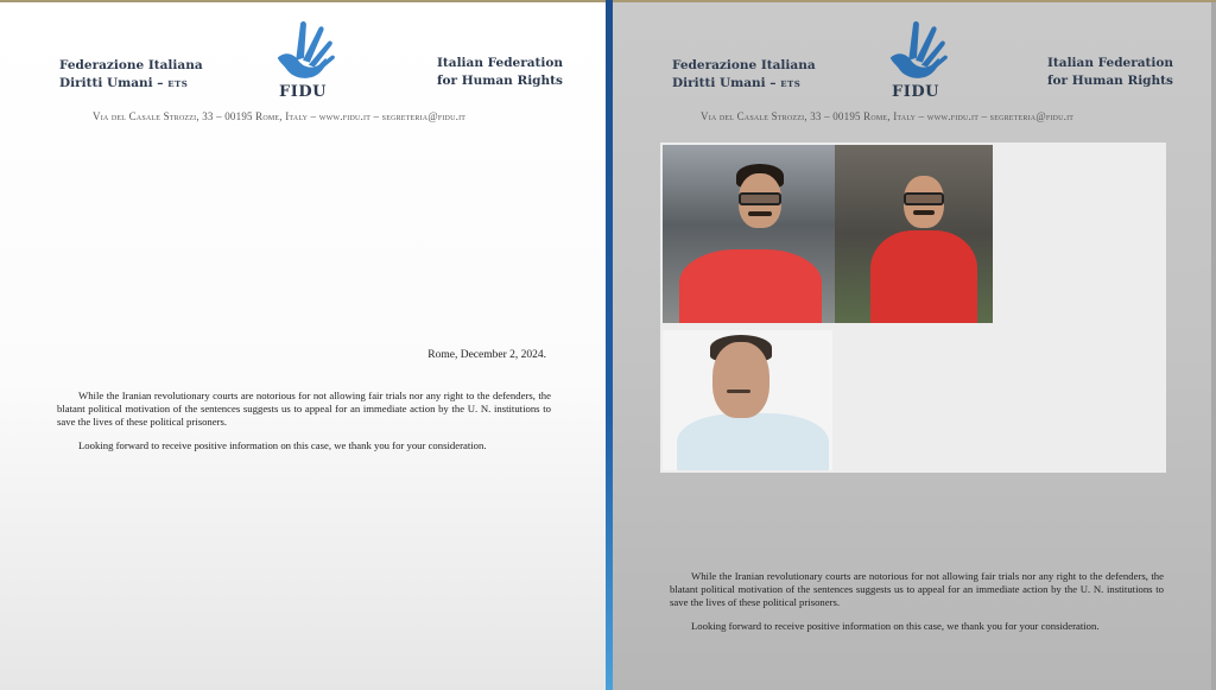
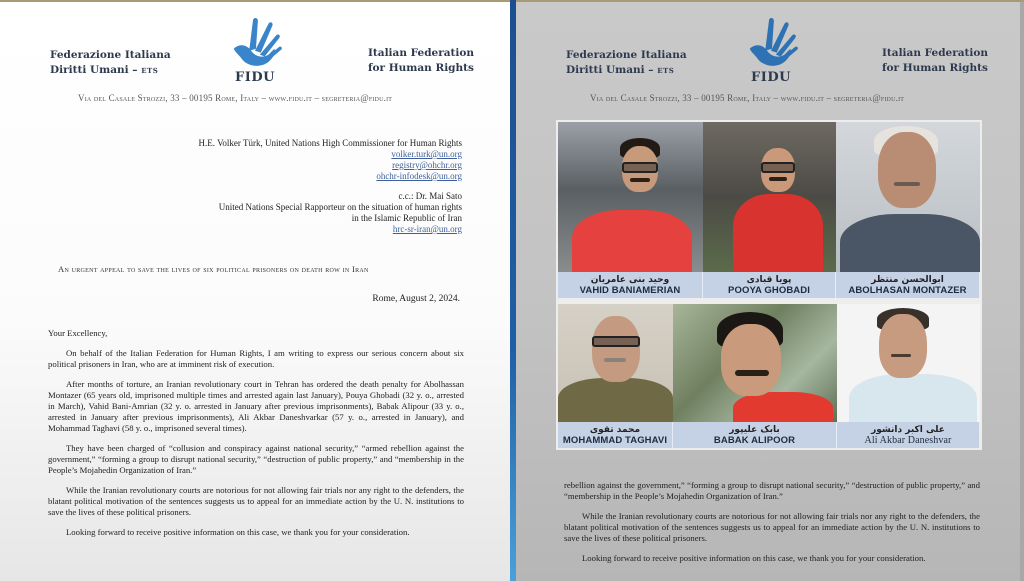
  Federazione Italiana
  Diritti Umani – ETS
  FIDU
  Italian Federation
  for Human Rights
  Via del Casale Strozzi, 33 – 00195 Rome, Italy – www.fidu.it – segreteria@fidu.it
+ H.E. Volker Türk, United Nations High Commissioner for Human Rights
+ volker.turk@un.org
+ registry@ohchr.org
+ ohchr-infodesk@un.org
+ c.c.: Dr. Mai Sato
+ United Nations Special Rapporteur on the situation of human rights
+ in the Islamic Republic of Iran
+ hrc-sr-iran@un.org
+ An urgent appeal to save the lives of six political prisoners on death row in Iran
- Rome, December 2, 2024.
+ Rome, August 2, 2024.
+ Your Excellency,
+ On behalf of the Italian Federation for Human Rights, I am writing to express our serious concern about six political prisoners in Iran, who are at imminent risk of execution.
+ After months of torture, an Iranian revolutionary court in Tehran has ordered the death penalty for Abolhassan Montazer (65 years old, imprisoned multiple times and arrested again last January), Pouya Ghobadi (32 y. o., arrested in March), Vahid Bani-Amrian (32 y. o. arrested in January after previous imprisonments), Babak Alipour (33 y. o., arrested in January after previous imprisonments), Ali Akbar Daneshvarkar (57 y. o., arrested in January), and Mohammad Taghavi (58 y. o., imprisoned several times).
+ They have been charged of “collusion and conspiracy against national security,” “armed rebellion against the government,” “forming a group to disrupt national security,” “destruction of public property,” and “membership in the People’s Mojahedin Organization of Iran.”
  While the Iranian revolutionary courts are notorious for not allowing fair trials nor any right to the defenders, the blatant political motivation of the sentences suggests us to appeal for an immediate action by the U. N. institutions to save the lives of these political prisoners.
  Looking forward to receive positive information on this case, we thank you for your consideration.
  Federazione Italiana
  Diritti Umani – ETS
  FIDU
  Italian Federation
  for Human Rights
  Via del Casale Strozzi, 33 – 00195 Rome, Italy – www.fidu.it – segreteria@fidu.it
+ وحید بنی عامریان
+ VAHID BANIAMERIAN
+ پویا قبادی
+ POOYA GHOBADI
+ ابوالحسن منتظر
+ ABOLHASAN MONTAZER
+ محمد تقوی
+ MOHAMMAD TAGHAVI
+ بابک علیپور
+ BABAK ALIPOOR
+ علی اکبر دانشور
+ Ali Akbar Daneshvar
+ rebellion against the government,” “forming a group to disrupt national security,” “destruction of public property,” and “membership in the People’s Mojahedin Organization of Iran.”
  While the Iranian revolutionary courts are notorious for not allowing fair trials nor any right to the defenders, the blatant political motivation of the sentences suggests us to appeal for an immediate action by the U. N. institutions to save the lives of these political prisoners.
  Looking forward to receive positive information on this case, we thank you for your consideration.
